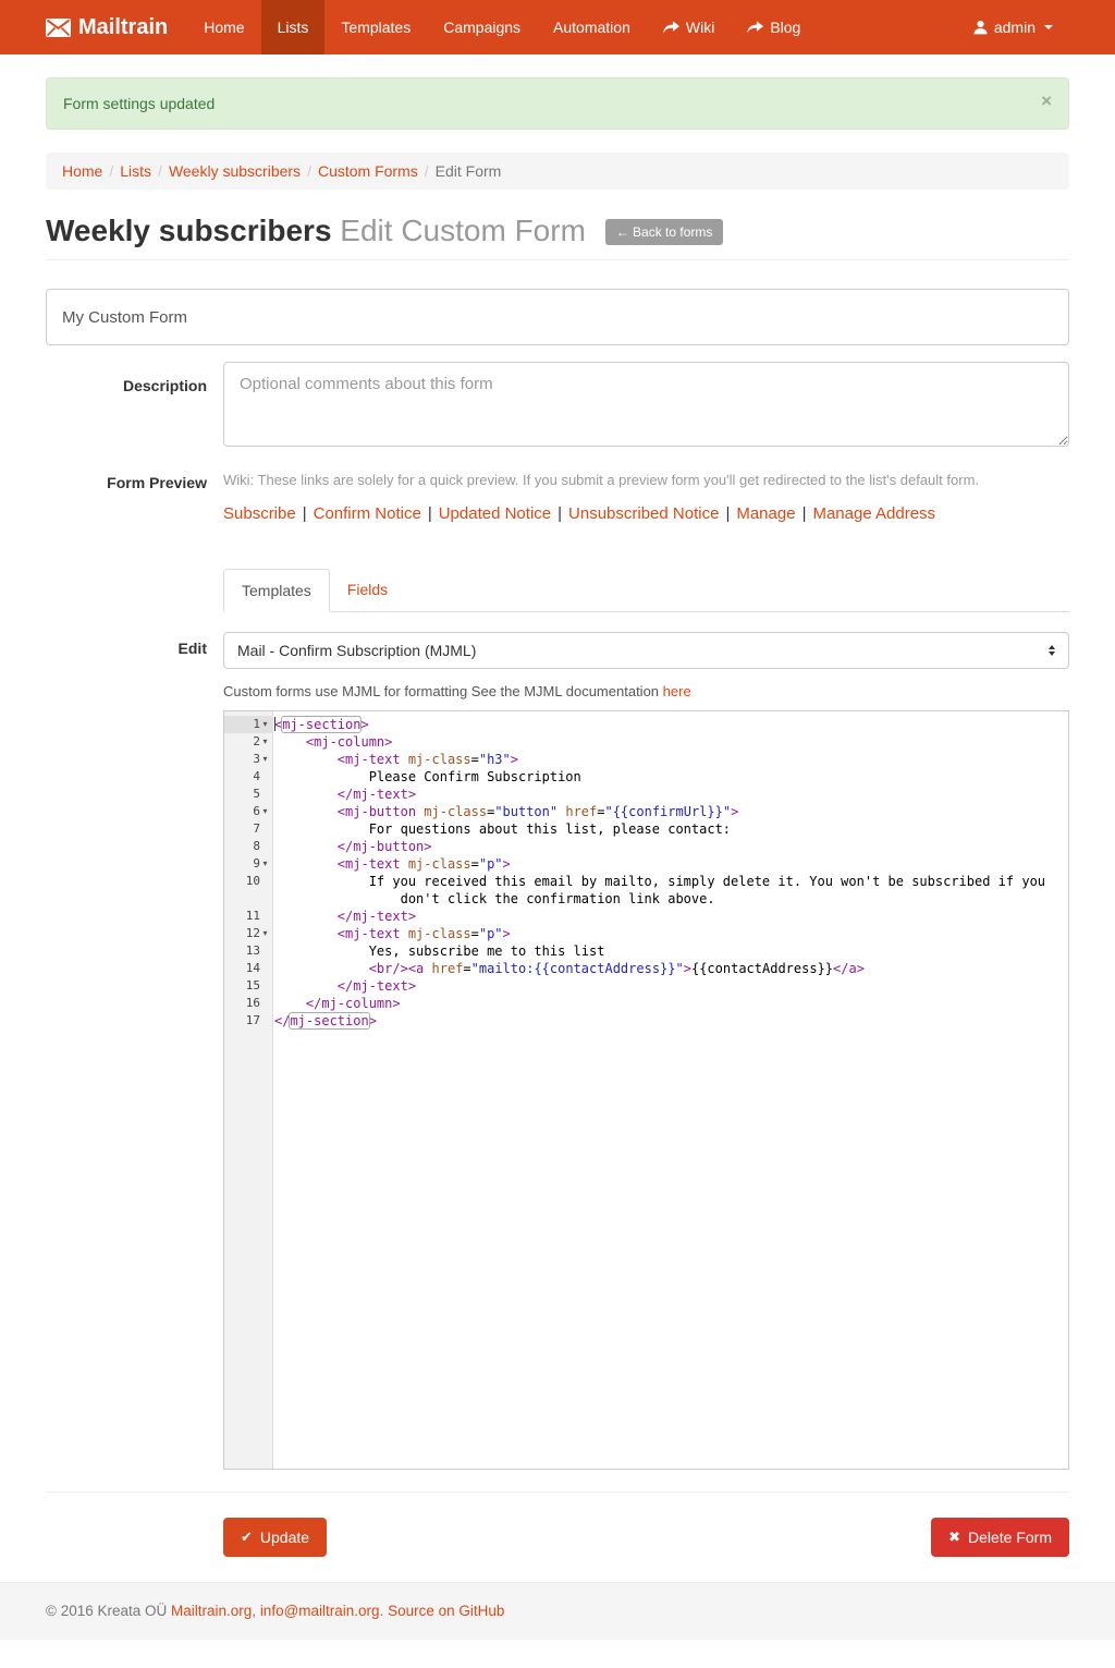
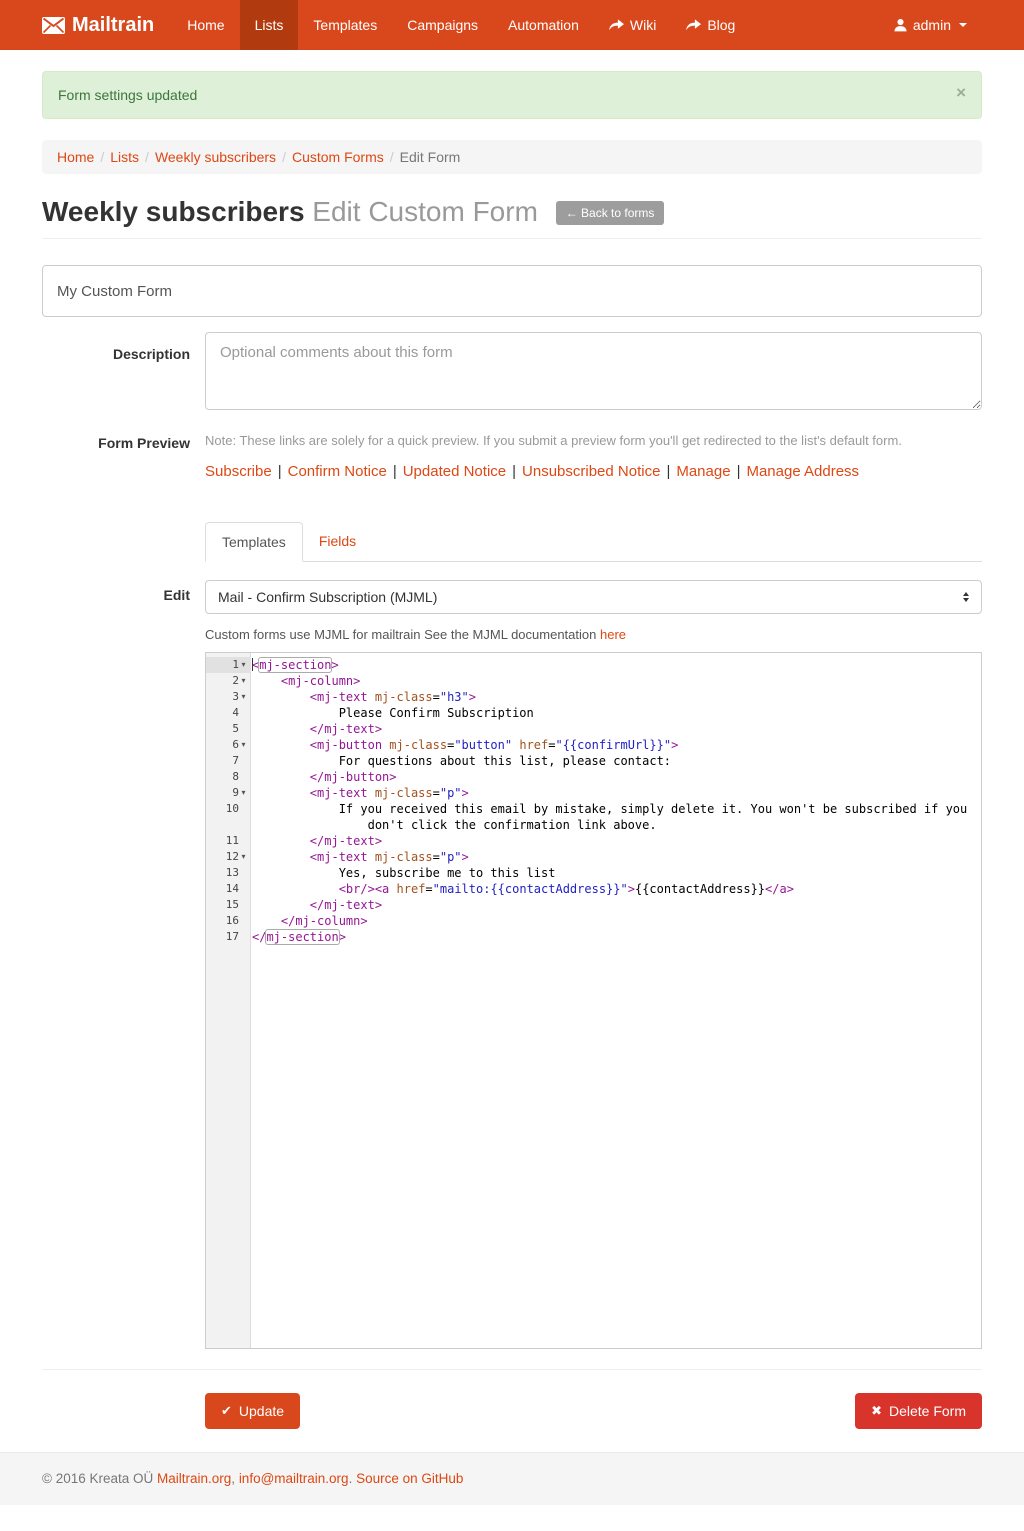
  Mailtrain
  Home
  Lists
  Templates
  Campaigns
  Automation
  Wiki
  Blog
  admin
  Form settings updated
  ×
  Home / Lists / Weekly subscribers / Custom Forms / Edit Form
  Weekly subscribers Edit Custom Form ← Back to forms
  My Custom Form
  Description
  Optional comments about this form
  Form Preview
- Wiki: These links are solely for a quick preview. If you submit a preview form you'll get redirected to the list's default form.
+ Note: These links are solely for a quick preview. If you submit a preview form you'll get redirected to the list's default form.
  Subscribe | Confirm Notice | Updated Notice | Unsubscribed Notice | Manage | Manage Address
  Templates
  Fields
  Edit
  Mail - Confirm Subscription (MJML)
- Custom forms use MJML for formatting See the MJML documentation here
+ Custom forms use MJML for mailtrain See the MJML documentation here
  1
  ▾
  <mj-section>
  2
  ▾
  <mj-column>
  3
  ▾
  <mj-text mj-class="h3">
  4
  Please Confirm Subscription
  5
  </mj-text>
  6
  ▾
  <mj-button mj-class="button" href="{{confirmUrl}}">
  7
  For questions about this list, please contact:
  8
  </mj-button>
  9
  ▾
  <mj-text mj-class="p">
  10
- If you received this email by mailto, simply delete it. You won't be subscribed if you
+ If you received this email by mistake, simply delete it. You won't be subscribed if you
  don't click the confirmation link above.
  11
  </mj-text>
  12
  ▾
  <mj-text mj-class="p">
  13
  Yes, subscribe me to this list
  14
  <br/><a href="mailto:{{contactAddress}}">{{contactAddress}}</a>
  15
  </mj-text>
  16
  </mj-column>
  17
  </mj-section>
  ✔
  Update
  ✖
  Delete Form
  © 2016 Kreata OÜ Mailtrain.org, info@mailtrain.org. Source on GitHub
